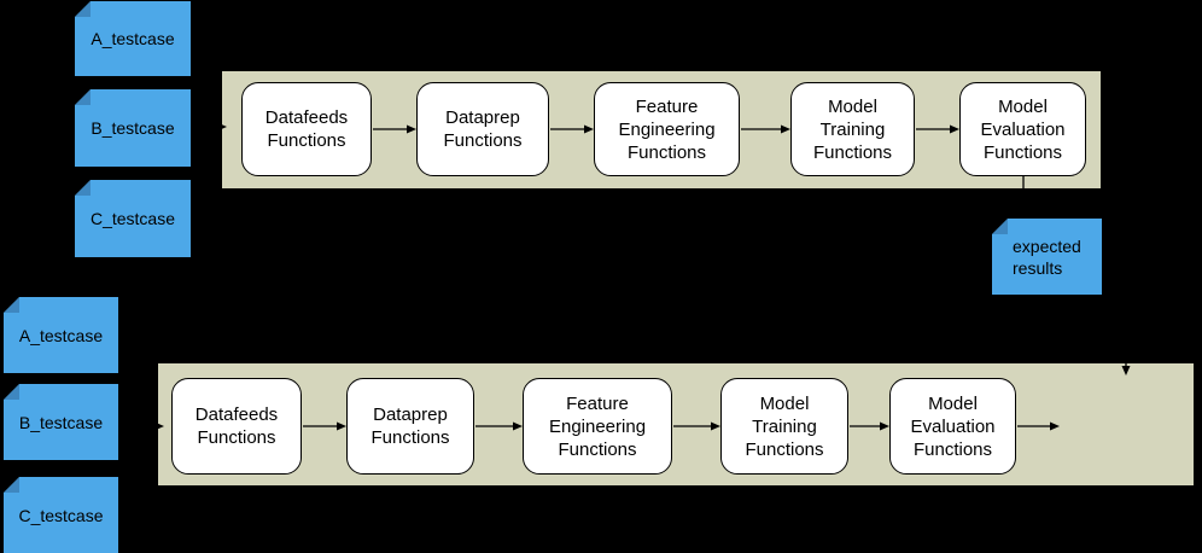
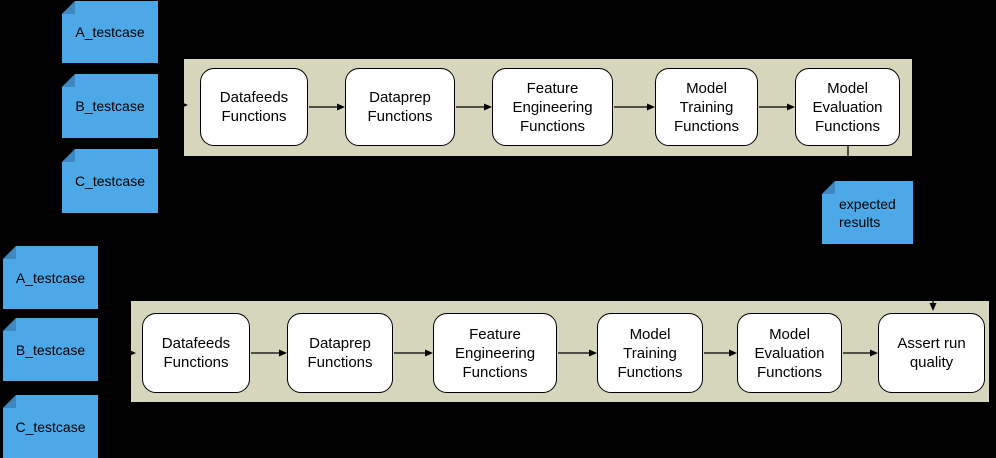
  A_testcase
  B_testcase
  C_testcase
  Datafeeds
  Functions
  Dataprep
  Functions
  Feature
  Engineering
  Functions
  Model
  Training
  Functions
  Model
  Evaluation
  Functions
  expected
  results
  A_testcase
  B_testcase
  C_testcase
  Datafeeds
  Functions
  Dataprep
  Functions
  Feature
  Engineering
  Functions
  Model
  Training
  Functions
  Model
  Evaluation
  Functions
+ Assert run
+ quality
